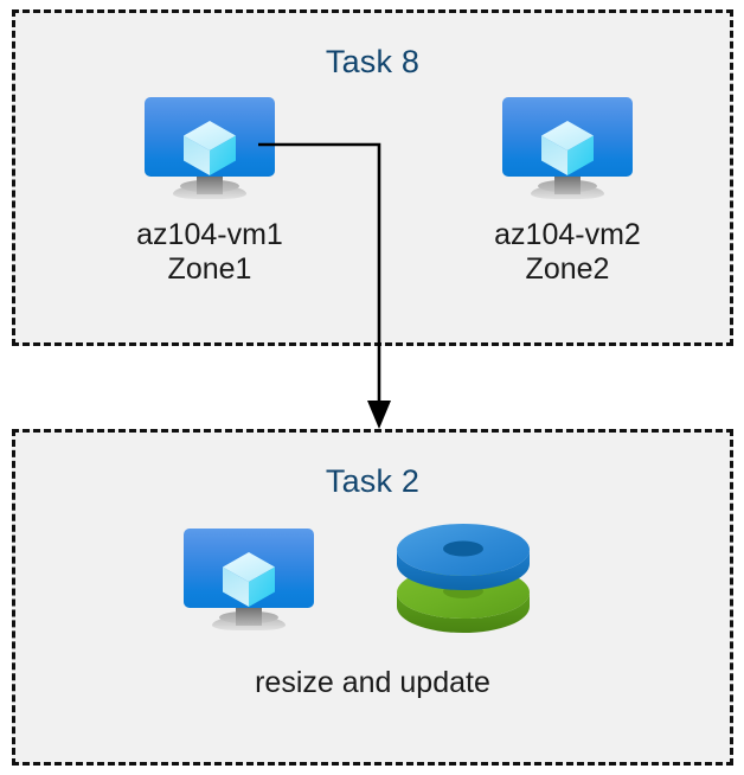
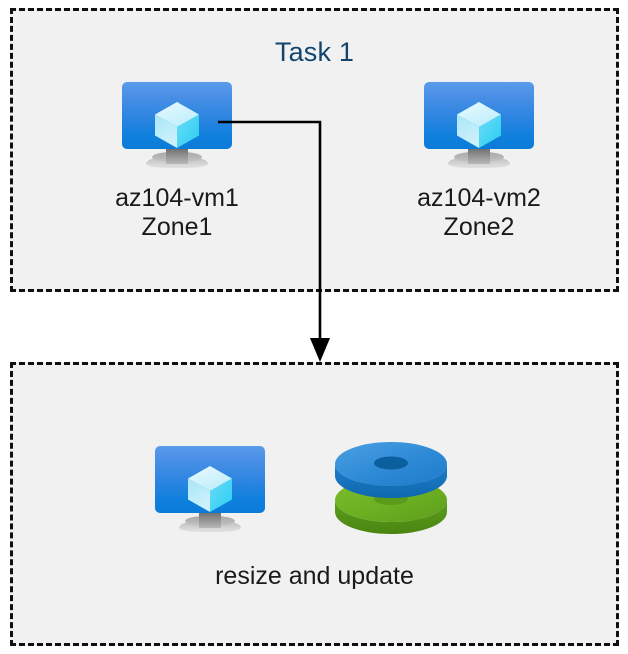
- Task 8
+ Task 1
  az104-vm1
  Zone1
  az104-vm2
  Zone2
- Task 2
  resize and update
